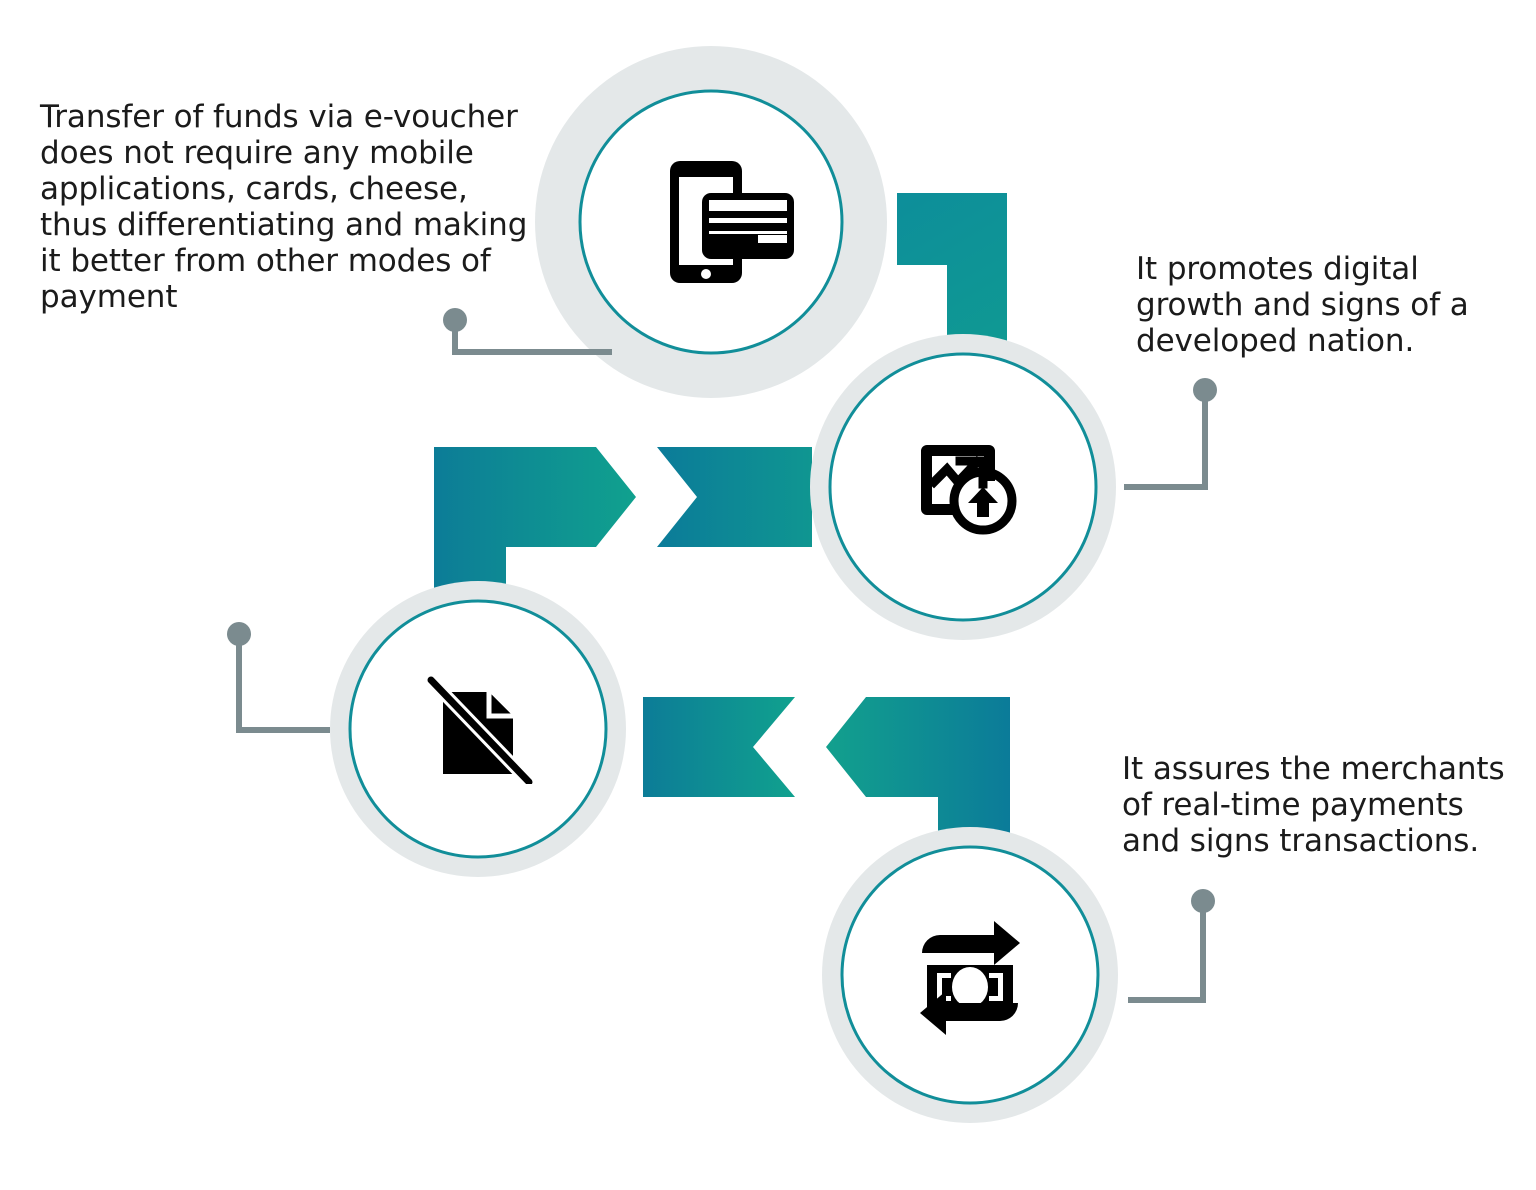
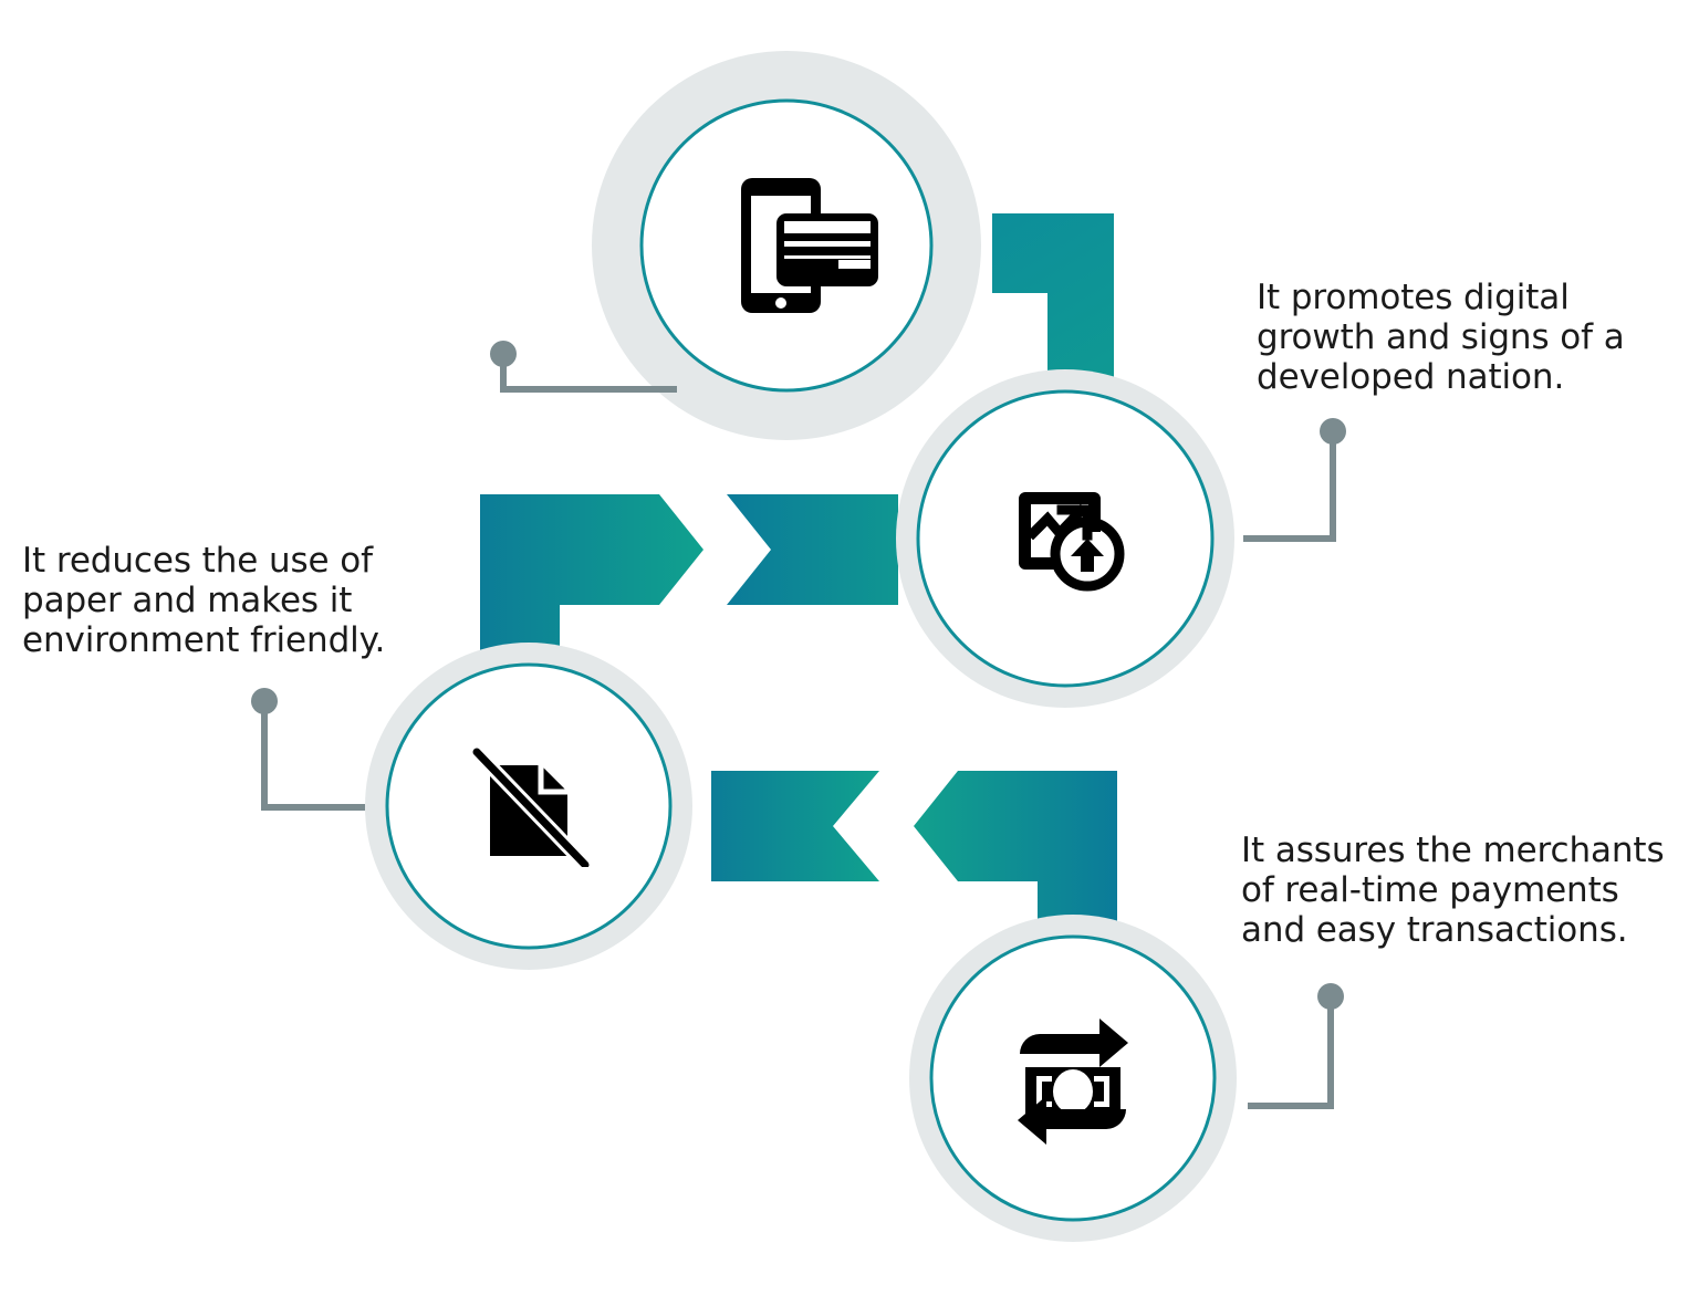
- Transfer of funds via e-voucher does not require any mobile applications, cards, cheese, thus differentiating and making it better from other modes of payment
  It promotes digital growth and signs of a developed nation.
+ It reduces the use of paper and makes it environment friendly.
- It assures the merchants of real-time payments and signs transactions.
+ It assures the merchants of real-time payments and easy transactions.
